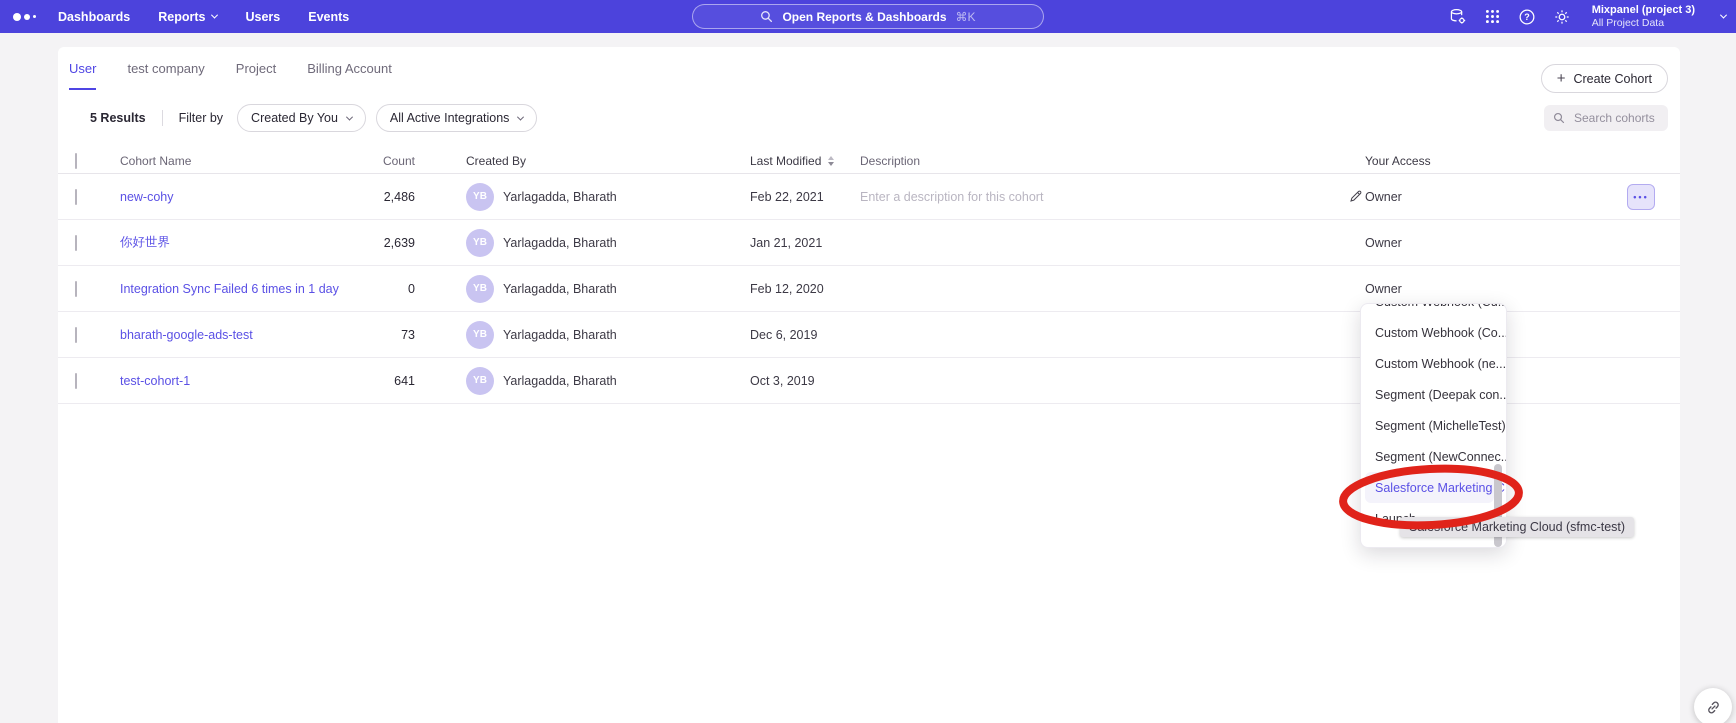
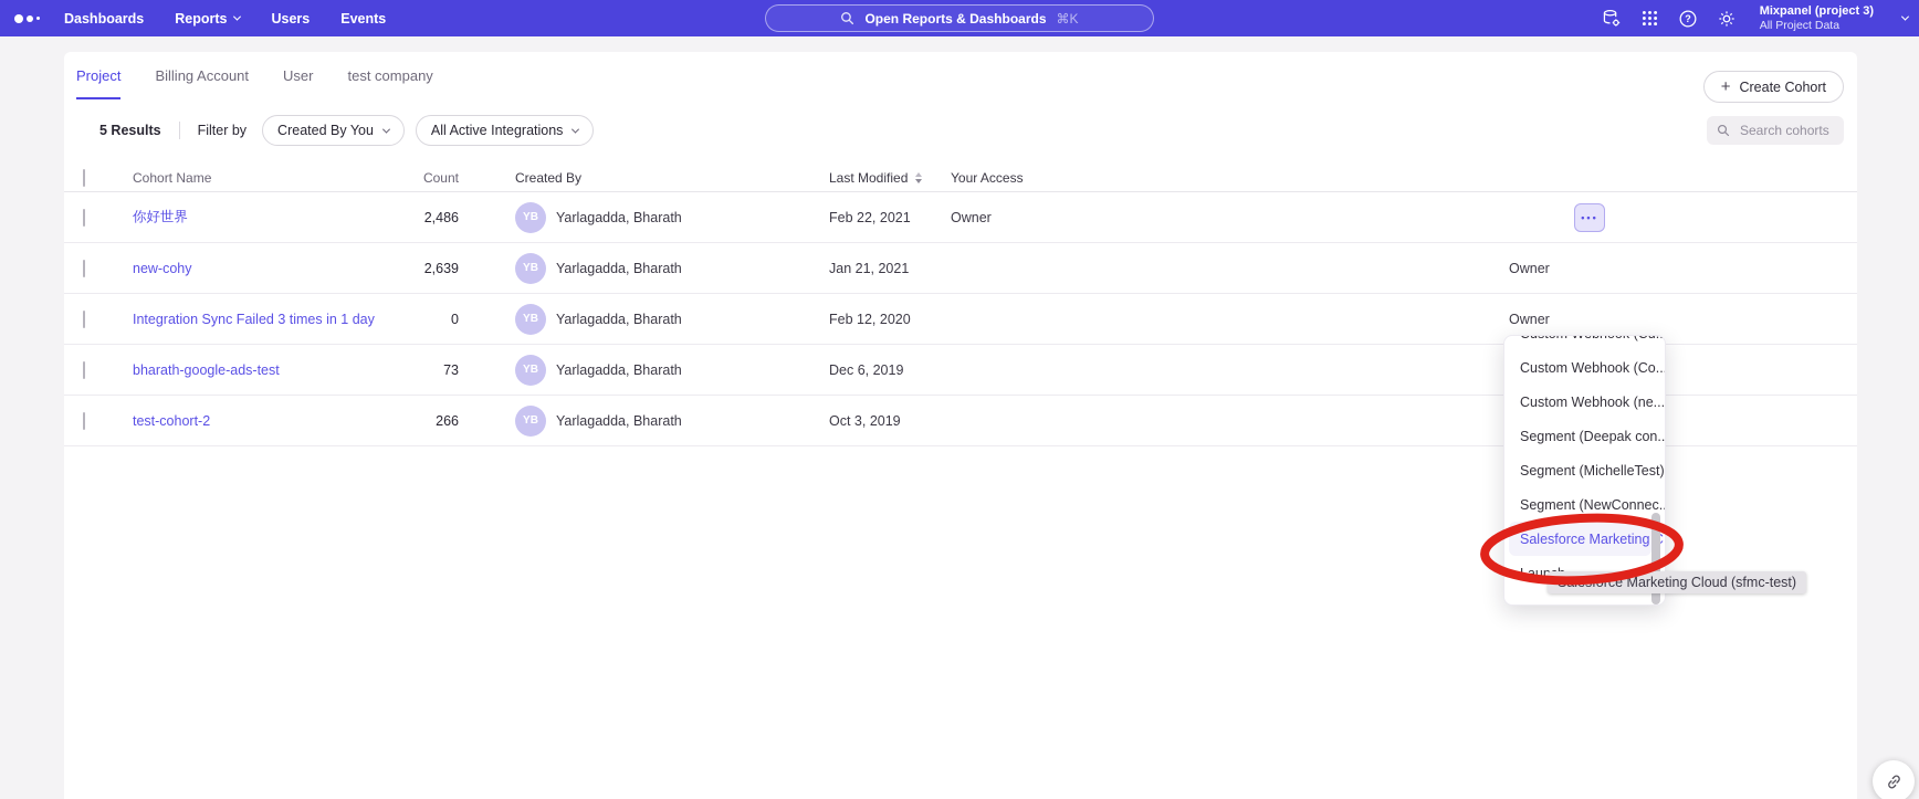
  Dashboards
  Reports
  Users
  Events
  Open Reports & Dashboards
  ⌘K
  ?
  Mixpanel (project 3)
  All Project Data
- User
+ Project
- test company
+ Billing Account
- Project
+ User
- Billing Account
+ test company
  +
  Create Cohort
  5 Results
  Filter by
  Created By You
  All Active Integrations
  Search cohorts
  Cohort Name
  Count
  Created By
  Last Modified
- Description
  Your Access
- new-cohy
+ 你好世界
  2,486
  YB
  Yarlagadda, Bharath
  Feb 22, 2021
- Enter a description for this cohort
  Owner
  •••
- 你好世界
+ new-cohy
  2,639
  YB
  Yarlagadda, Bharath
  Jan 21, 2021
  Owner
- Integration Sync Failed 6 times in 1 day
+ Integration Sync Failed 3 times in 1 day
  0
  YB
  Yarlagadda, Bharath
  Feb 12, 2020
  Owner
  bharath-google-ads-test
  73
  YB
  Yarlagadda, Bharath
  Dec 6, 2019
- test-cohort-1
+ test-cohort-2
- 641
+ 266
  YB
  Yarlagadda, Bharath
  Oct 3, 2019
  Custom Webhook (C
  Custom Webhook (ne
  Segment (Deepak co
  Segment (MichelleTe
  Segment (NewConne
  Salesforce Marketing
  ce Marketing Cloud (sfmc-test)
